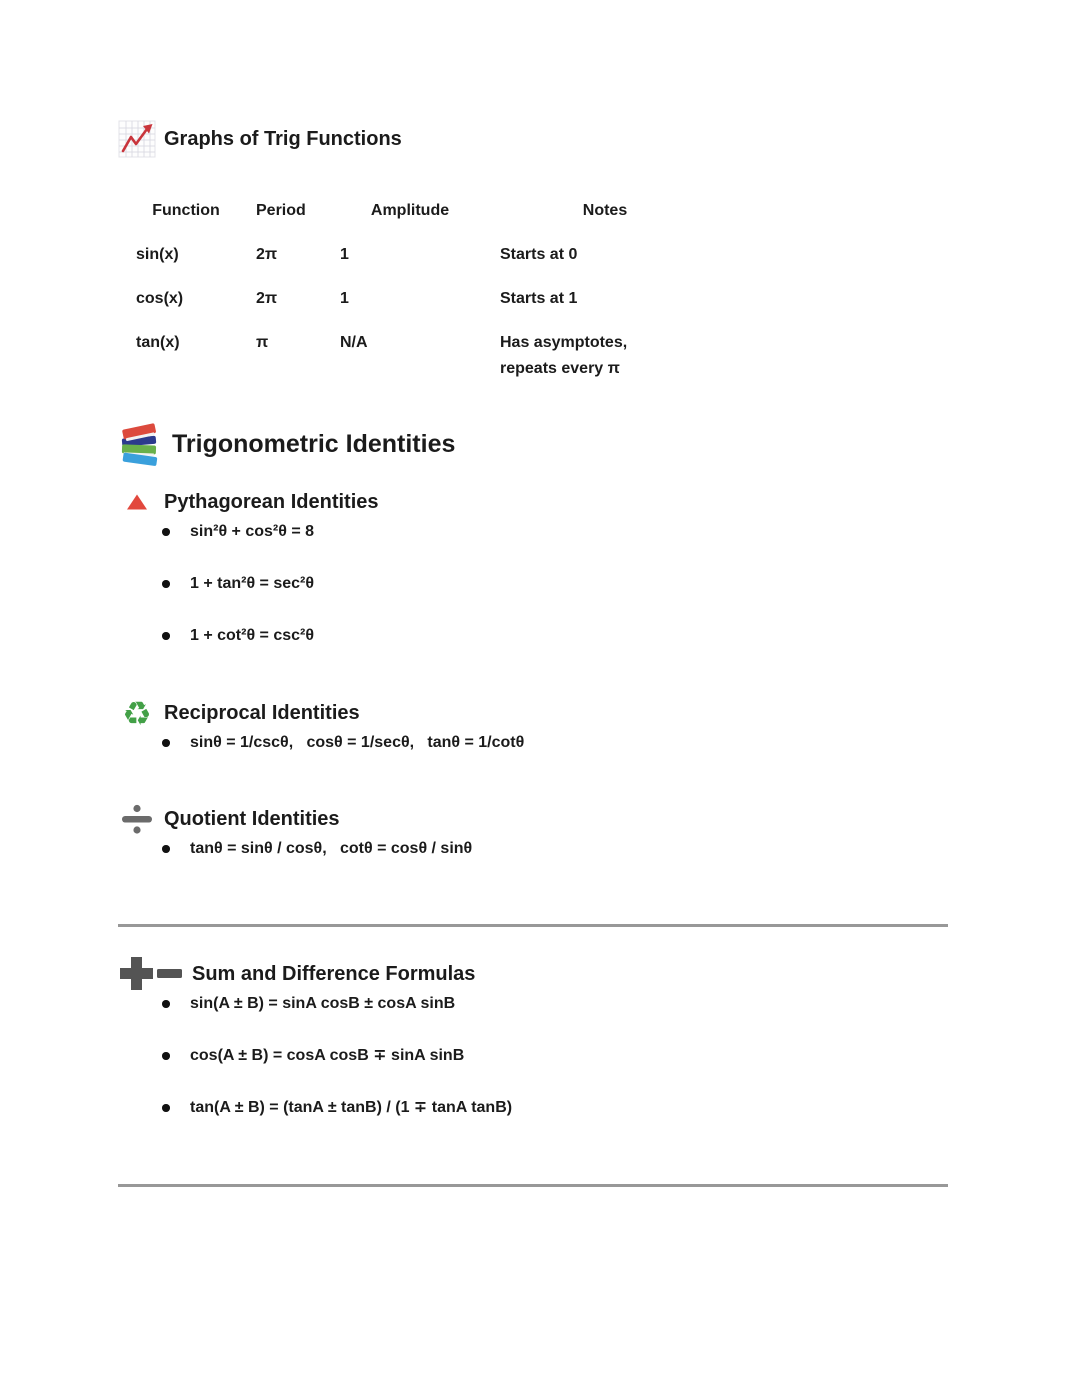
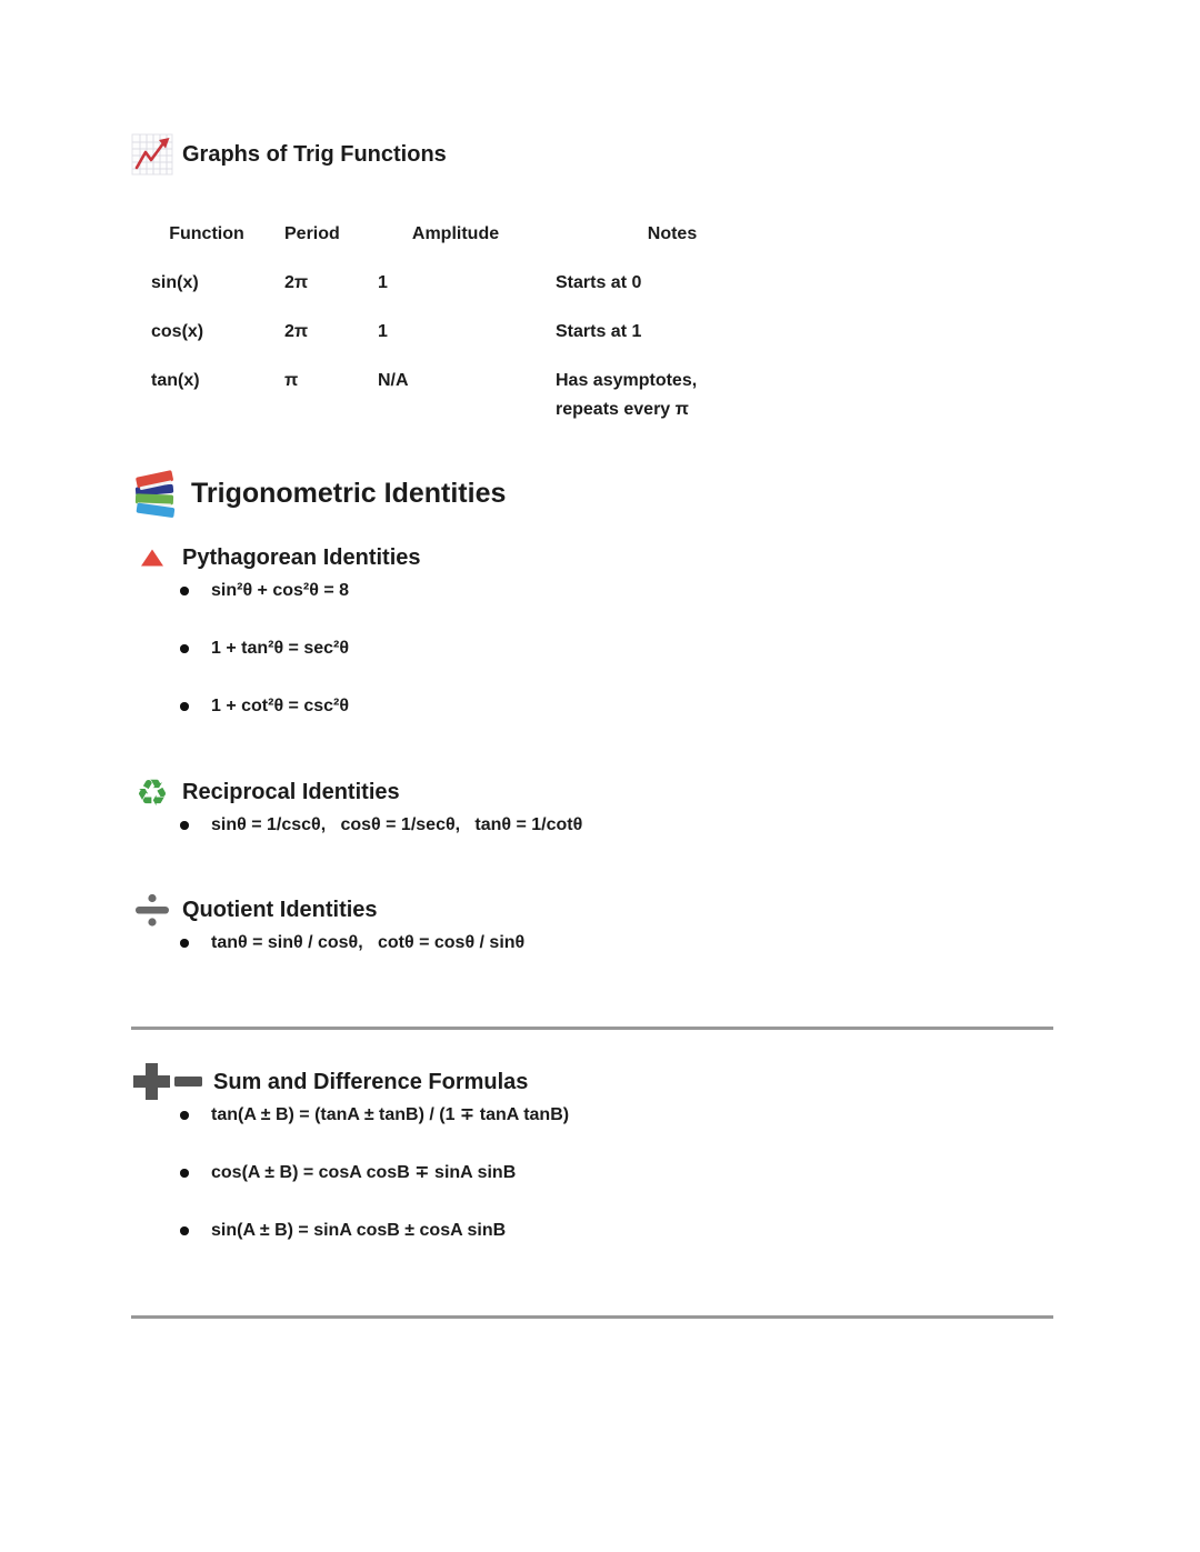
  Graphs of Trig Functions
  Function
  Period
  Amplitude
  Notes
  sin(x)
  2π
  1
  Starts at 0
  cos(x)
  2π
  1
  Starts at 1
  tan(x)
  π
  N/A
  Has asymptotes,
  repeats every π
  Trigonometric Identities
  Pythagorean Identities
  sin²θ + cos²θ = 8
  1 + tan²θ = sec²θ
  1 + cot²θ = csc²θ
  ♻
  Reciprocal Identities
  sinθ = 1/cscθ, cosθ = 1/secθ, tanθ = 1/cotθ
  Quotient Identities
  tanθ = sinθ / cosθ, cotθ = cosθ / sinθ
  Sum and Difference Formulas
- sin(A ± B) = sinA cosB ± cosA sinB
+ tan(A ± B) = (tanA ± tanB) / (1 ∓ tanA tanB)
  cos(A ± B) = cosA cosB ∓ sinA sinB
- tan(A ± B) = (tanA ± tanB) / (1 ∓ tanA tanB)
+ sin(A ± B) = sinA cosB ± cosA sinB
